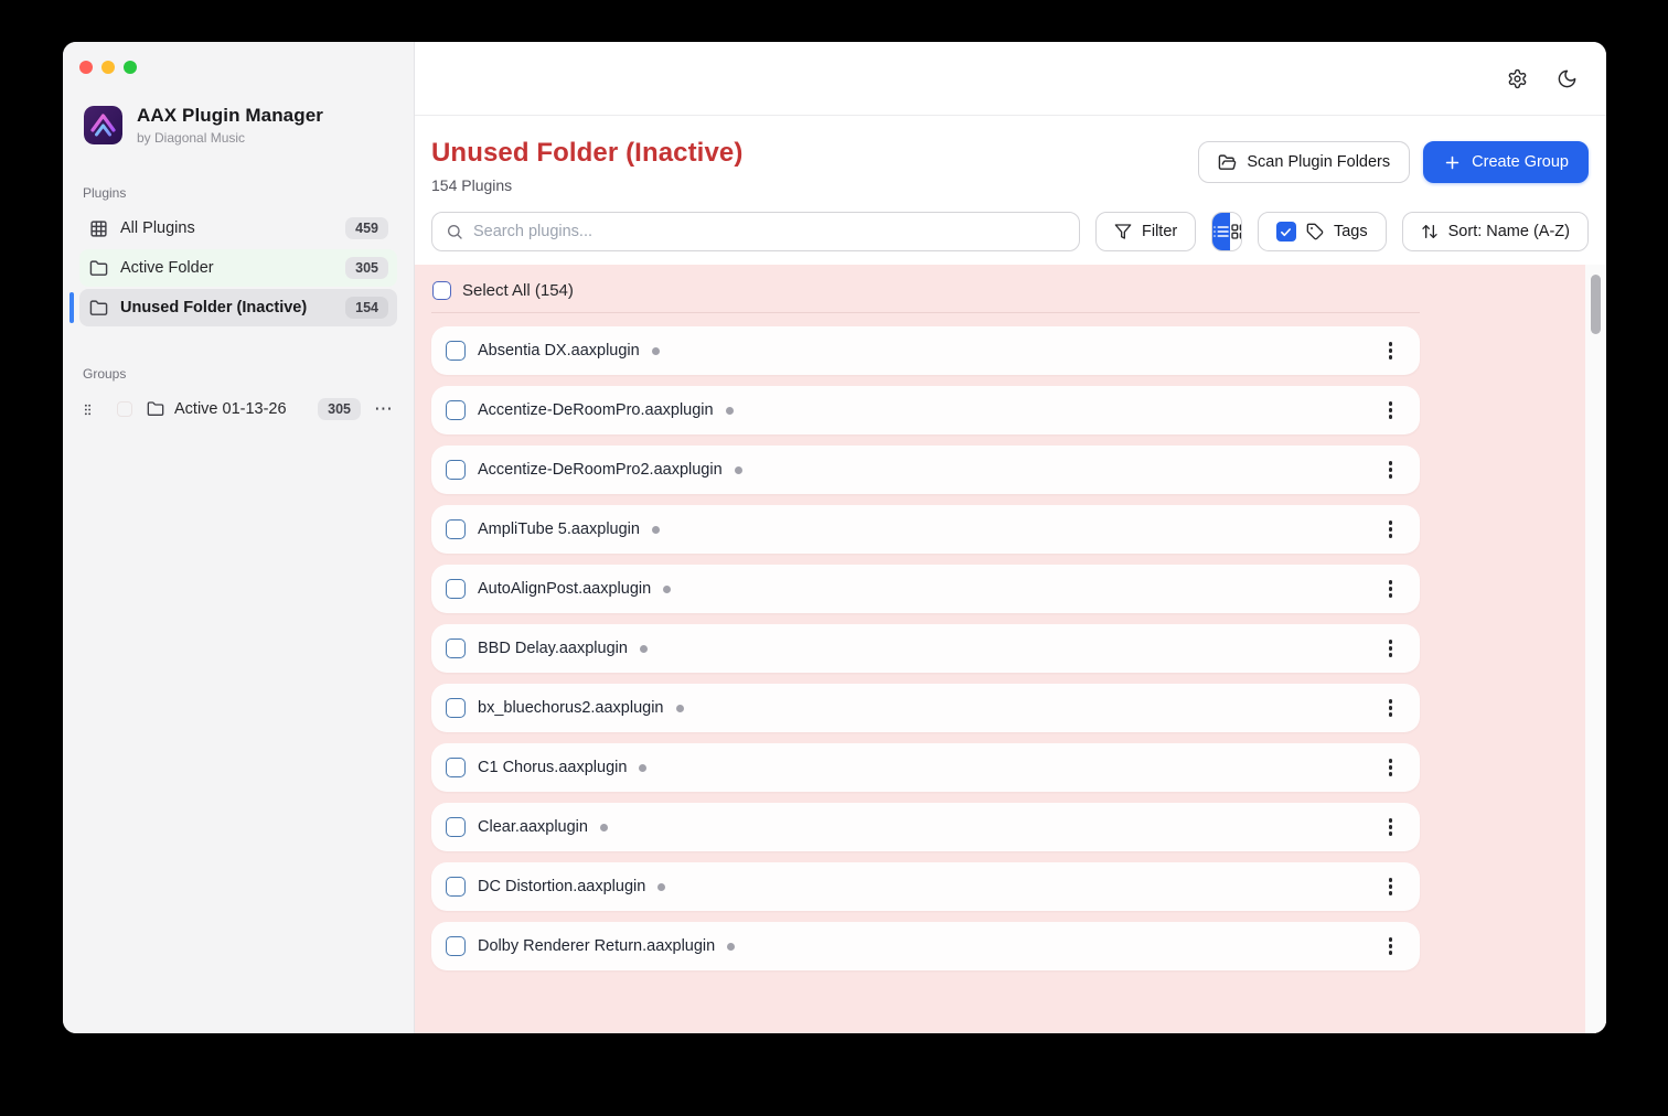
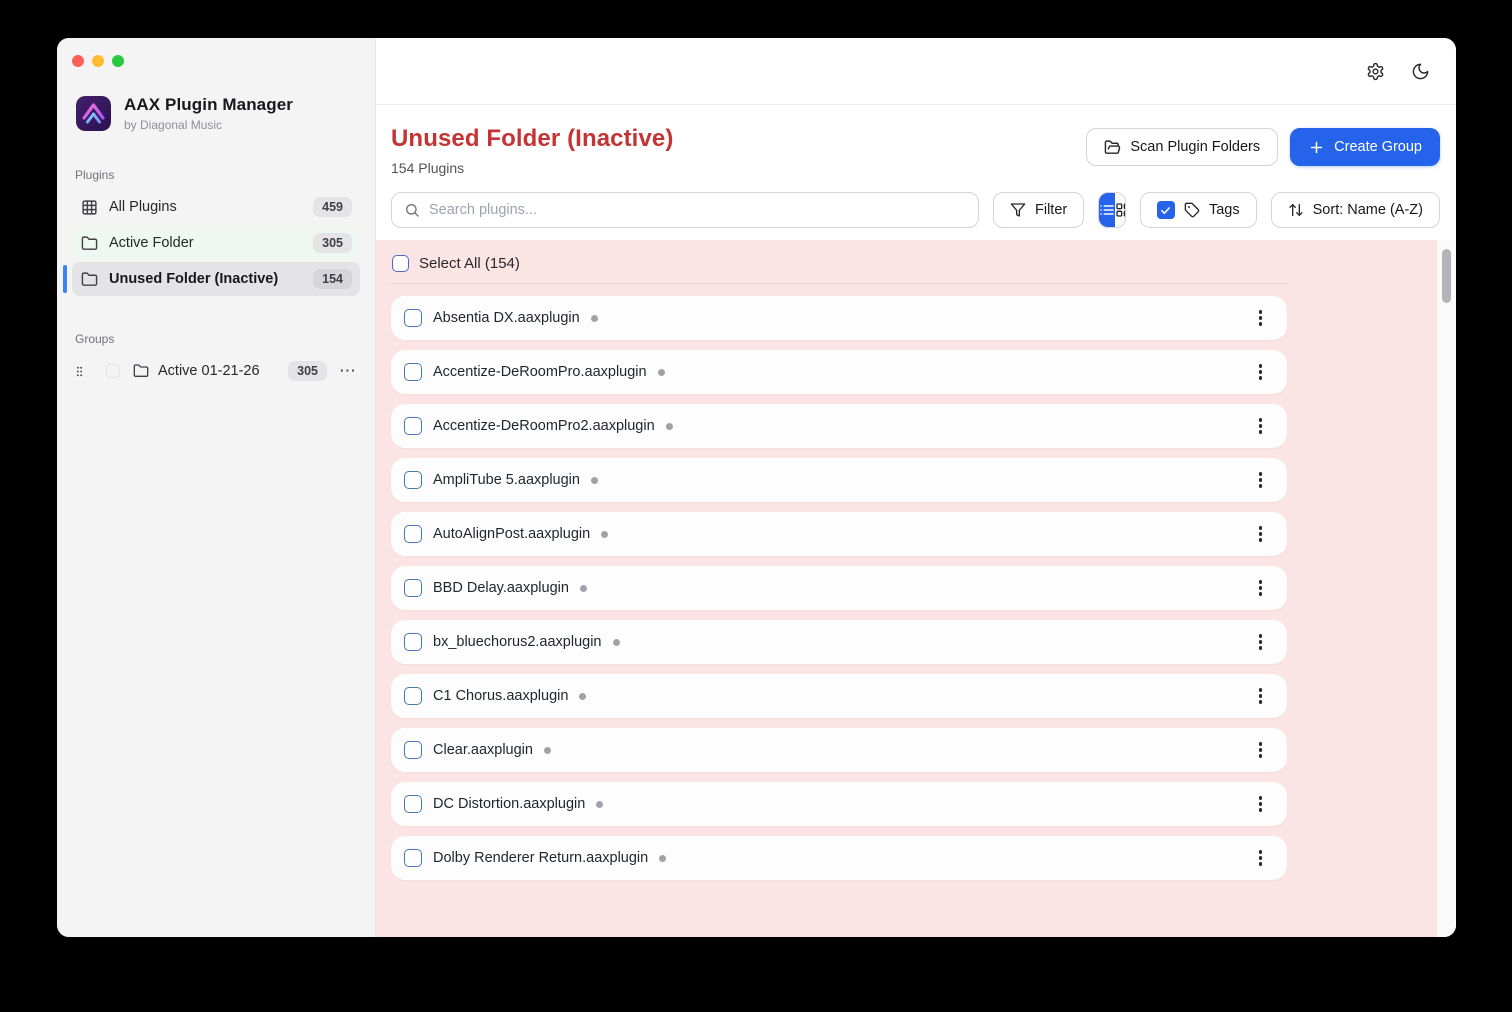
  AAX Plugin Manager
  by Diagonal Music
  Plugins
  All Plugins
  459
  Active Folder
  305
  Unused Folder (Inactive)
  154
  Groups
- Active 01-13-26
+ Active 01-21-26
  305
  ⋯
  Unused Folder (Inactive)
  154 Plugins
  Scan Plugin Folders
  Create Group
  Search plugins...
  Filter
  Tags
  Sort: Name (A-Z)
  Select All (154)
  Absentia DX.aaxplugin
  Accentize-DeRoomPro.aaxplugin
  Accentize-DeRoomPro2.aaxplugin
  AmpliTube 5.aaxplugin
  AutoAlignPost.aaxplugin
  BBD Delay.aaxplugin
  bx_bluechorus2.aaxplugin
  C1 Chorus.aaxplugin
  Clear.aaxplugin
  DC Distortion.aaxplugin
  Dolby Renderer Return.aaxplugin
